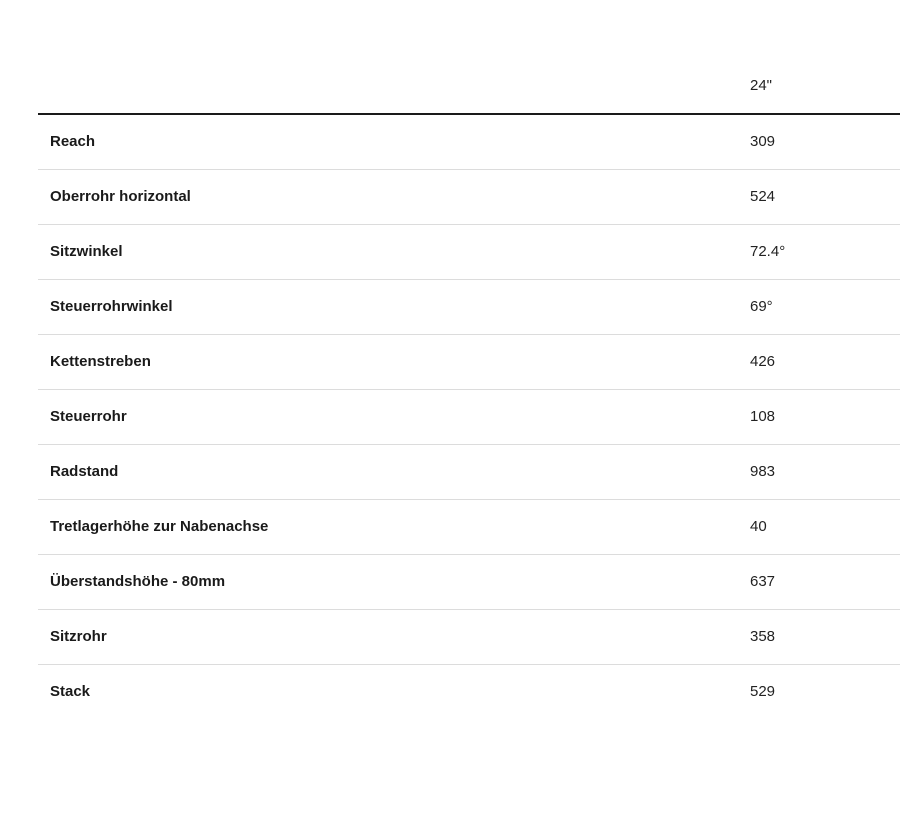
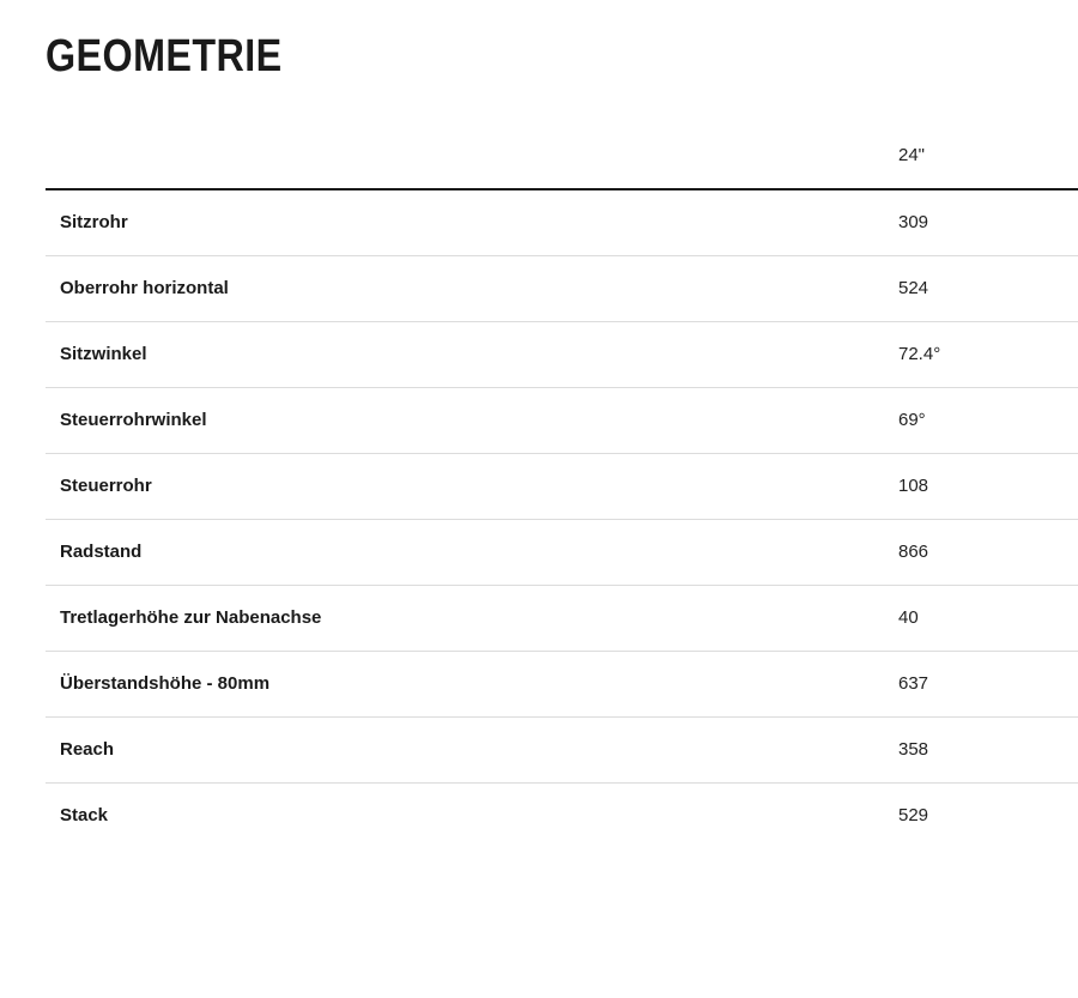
+ GEOMETRIE
  	24"
- Reach	309
+ Sitzrohr	309
  Oberrohr horizontal	524
  Sitzwinkel	72.4°
  Steuerrohrwinkel	69°
- Kettenstreben	426
  Steuerrohr	108
- Radstand	983
+ Radstand	866
  Tretlagerhöhe zur Nabenachse	40
  Überstandshöhe - 80mm	637
- Sitzrohr	358
+ Reach	358
  Stack	529
